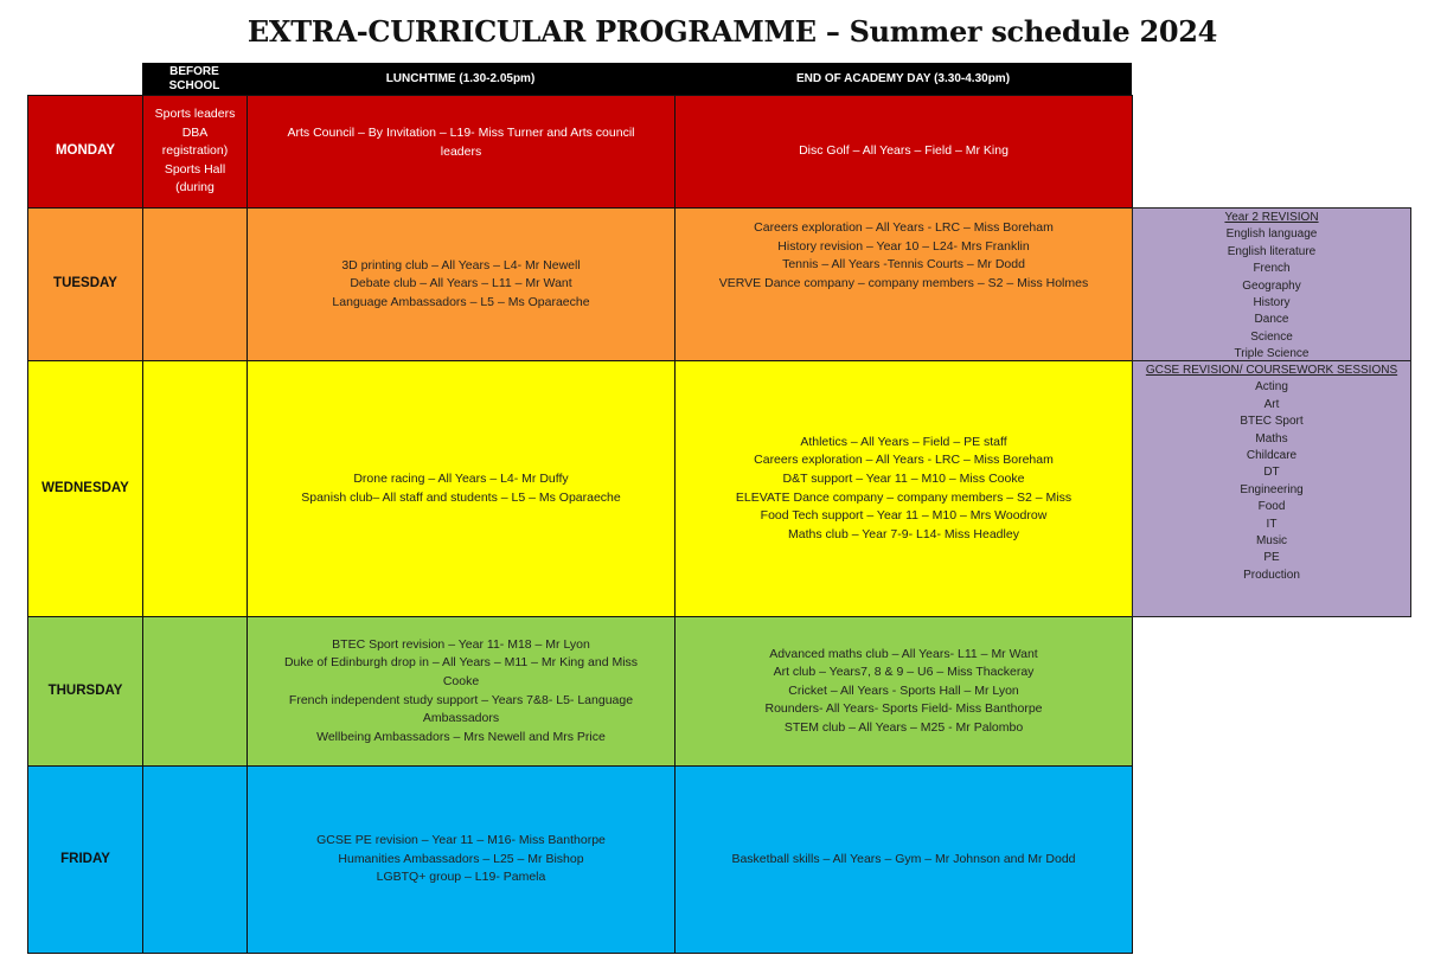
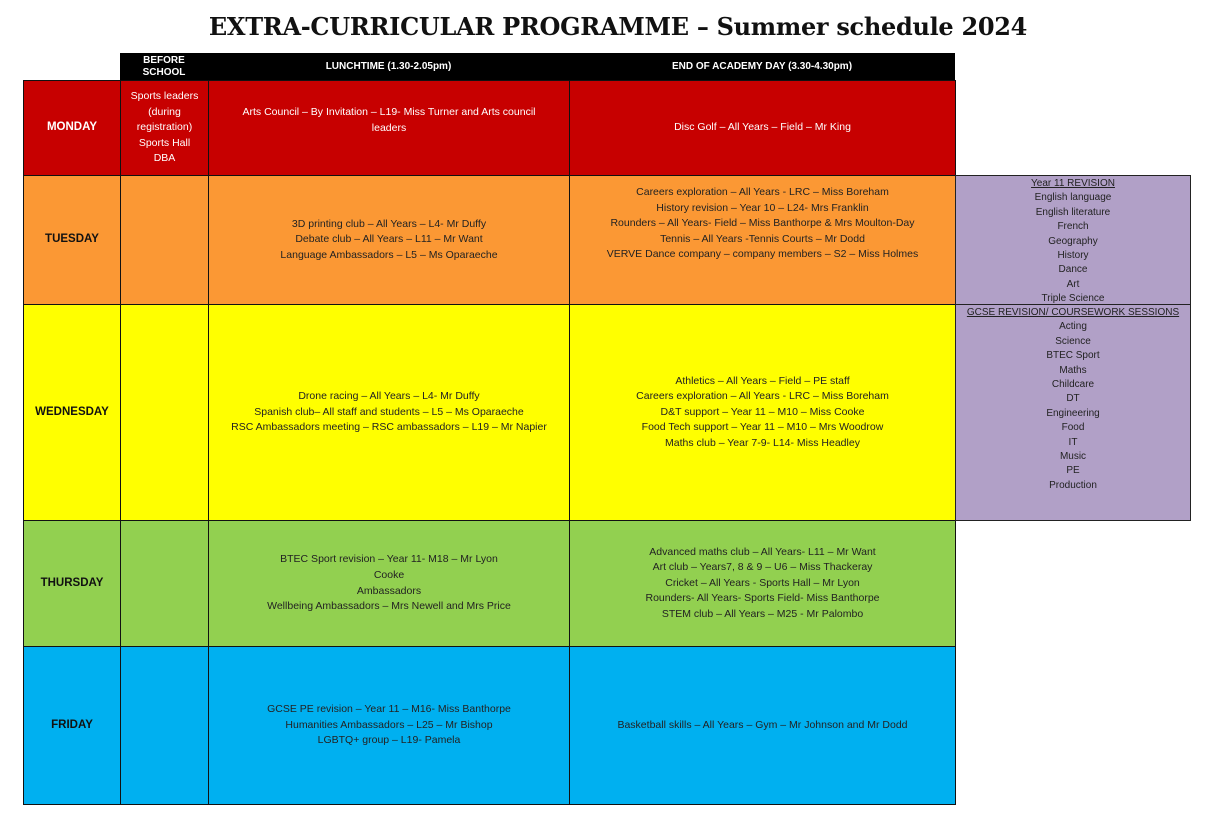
  EXTRA-CURRICULAR PROGRAMME – Summer schedule 2024
  BEFORE
  SCHOOL
  LUNCHTIME (1.30-2.05pm)
  END OF ACADEMY DAY (3.30-4.30pm)
  MONDAY
  Sports leaders
- DBA
+ (during
  registration)
  Sports Hall
- (during
+ DBA
  Arts Council – By Invitation – L19- Miss Turner and Arts council
  leaders
  Disc Golf – All Years – Field – Mr King
  TUESDAY
- 3D printing club – All Years – L4- Mr Newell
+ 3D printing club – All Years – L4- Mr Duffy
  Debate club – All Years – L11 – Mr Want
  Language Ambassadors – L5 – Ms Oparaeche
  Careers exploration – All Years - LRC – Miss Boreham
  History revision – Year 10 – L24- Mrs Franklin
+ Rounders – All Years- Field – Miss Banthorpe & Mrs Moulton-Day
  Tennis – All Years -Tennis Courts – Mr Dodd
  VERVE Dance company – company members – S2 – Miss Holmes
  WEDNESDAY
  Drone racing – All Years – L4- Mr Duffy
  Spanish club– All staff and students – L5 – Ms Oparaeche
+ RSC Ambassadors meeting – RSC ambassadors – L19 – Mr Napier
  Athletics – All Years – Field – PE staff
  Careers exploration – All Years - LRC – Miss Boreham
  D&T support – Year 11 – M10 – Miss Cooke
- ELEVATE Dance company – company members – S2 – Miss
  Food Tech support – Year 11 – M10 – Mrs Woodrow
  Maths club – Year 7-9- L14- Miss Headley
  THURSDAY
  BTEC Sport revision – Year 11- M18 – Mr Lyon
- Duke of Edinburgh drop in – All Years – M11 – Mr King and Miss
  Cooke
- French independent study support – Years 7&8- L5- Language
  Ambassadors
  Wellbeing Ambassadors – Mrs Newell and Mrs Price
  Advanced maths club – All Years- L11 – Mr Want
  Art club – Years7, 8 & 9 – U6 – Miss Thackeray
  Cricket – All Years - Sports Hall – Mr Lyon
  Rounders- All Years- Sports Field- Miss Banthorpe
  STEM club – All Years – M25 - Mr Palombo
  FRIDAY
  GCSE PE revision – Year 11 – M16- Miss Banthorpe
  Humanities Ambassadors – L25 – Mr Bishop
  LGBTQ+ group – L19- Pamela
  Basketball skills – All Years – Gym – Mr Johnson and Mr Dodd
- Year 2 REVISION
+ Year 11 REVISION
  English language
  English literature
  French
  Geography
  History
  Dance
- Science
+ Art
  Triple Science
  GCSE REVISION/ COURSEWORK SESSIONS
  Acting
- Art
+ Science
  BTEC Sport
  Maths
  Childcare
  DT
  Engineering
  Food
  IT
  Music
  PE
  Production
